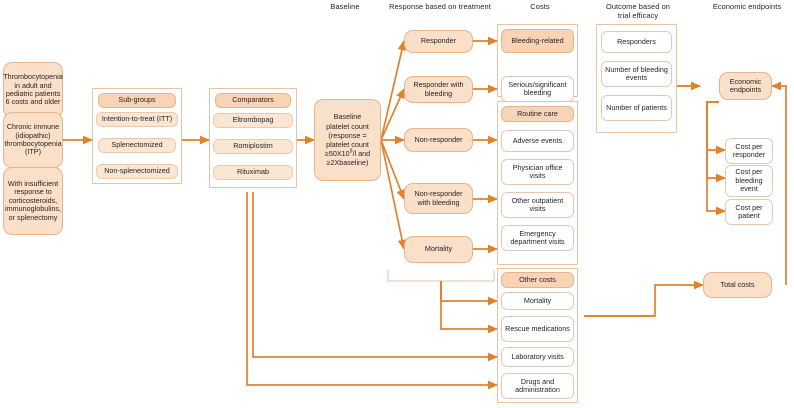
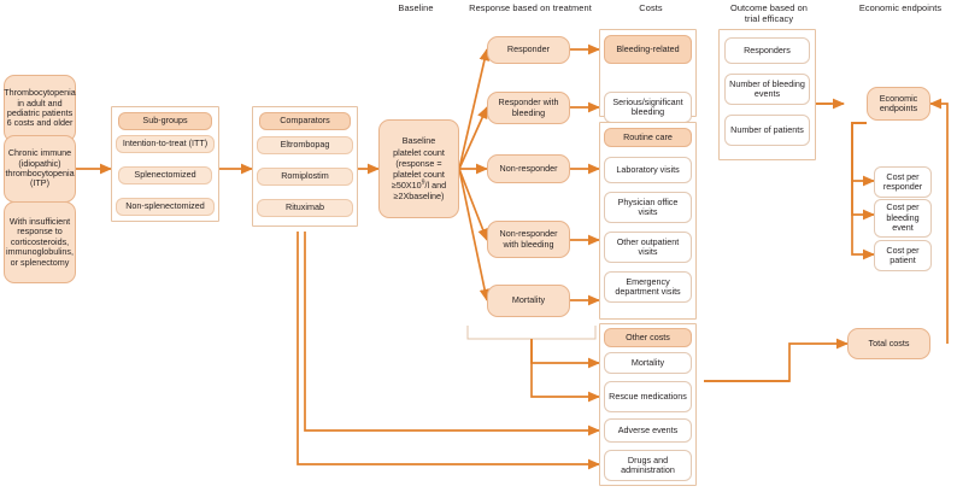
  Baseline
  Response based on treatment
  Costs
  Outcome based on
  trial efficacy
  Economic endpoints
  Thrombocytopenia in adult and pediatric patients 6 costs and older
  Chronic immune (idiopathic) thrombocytopenia (ITP)
  With insufficient response to corticosteroids, immunoglobulins, or splenectomy
  Sub-groups
  Intention-to-treat (ITT)
  Splenectomized
  Non-splenectomized
  Comparators
  Eltrombopag
  Romiplostim
  Rituximab
  Baseline
  platelet count
  (response =
  platelet count
  ≥50X10 /l and
  ≥2Xbaseline)
  Responder
  Responder with bleeding
  Non-responder
  Non-responder with bleeding
  Mortality
  Bleeding-related
  Serious/significant bleeding
  Routine care
- Adverse events
+ Laboratory visits
  Physician office visits
  Other outpatient visits
  Emergency department visits
  Other costs
  Mortality
  Rescue medications
- Laboratory visits
+ Adverse events
  Drugs and administration
  Responders
  Number of bleeding events
  Number of patients
  Economic endpoints
  Cost per responder
  Cost per bleeding event
  Cost per patient
  Total costs
